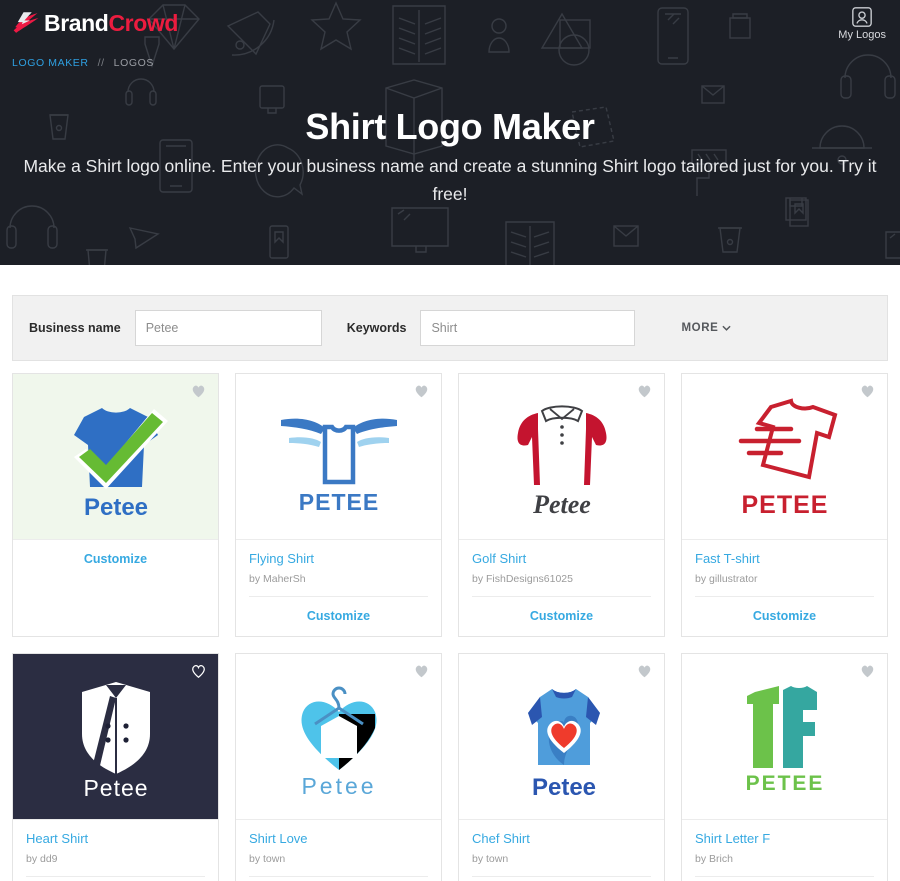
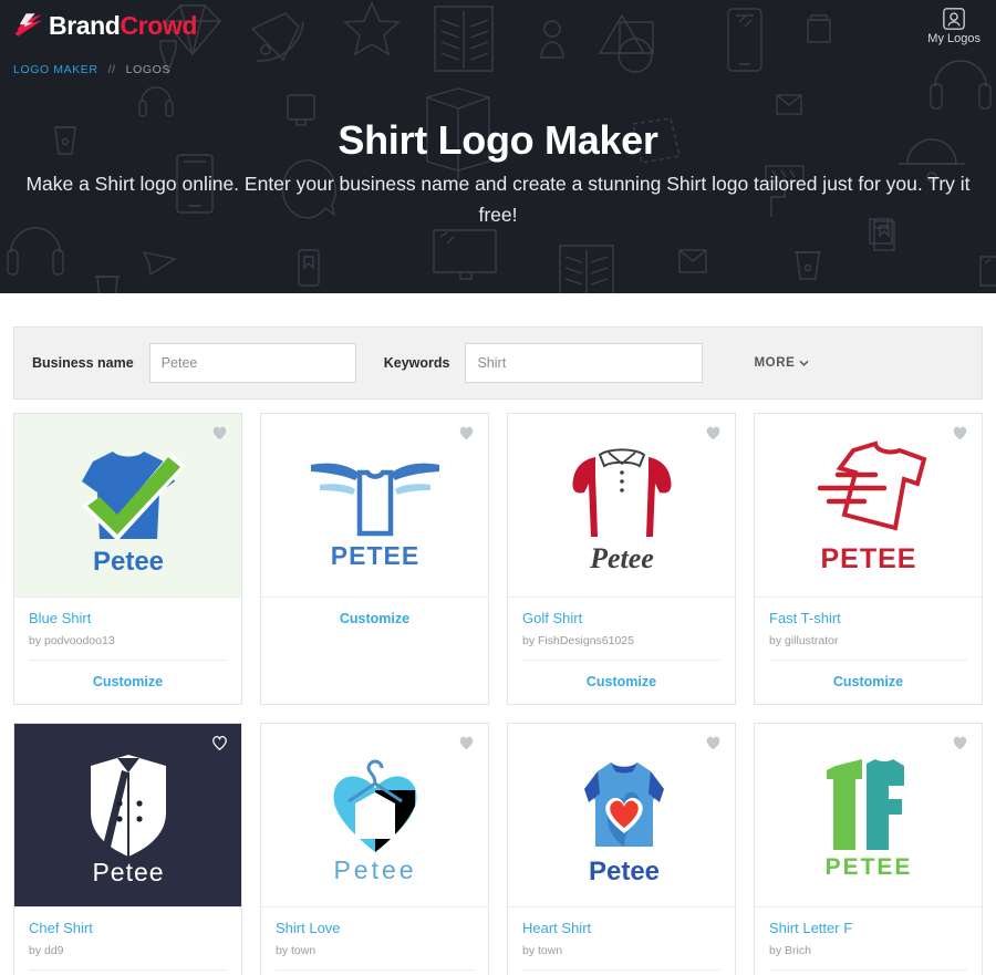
  BrandCrowd
  LOGO MAKER
  //
  LOGOS
  My Logos
  Shirt Logo Maker
  Make a Shirt logo online. Enter your business name and create a stunning Shirt logo tailored just for you. Try it free!
  Business name
  Petee
  Keywords
  Shirt
  MORE
  Petee
+ Blue Shirt
+ by podvoodoo13
  Customize
  PETEE
- Flying Shirt
- by MaherSh
  Customize
  Petee
  Golf Shirt
  by FishDesigns61025
  Customize
  PETEE
  Fast T-shirt
  by gillustrator
  Customize
  Petee
- Heart Shirt
+ Chef Shirt
  by dd9
  Petee
  Shirt Love
  by town
  Petee
- Chef Shirt
+ Heart Shirt
  by town
  PETEE
  Shirt Letter F
  by Brich
